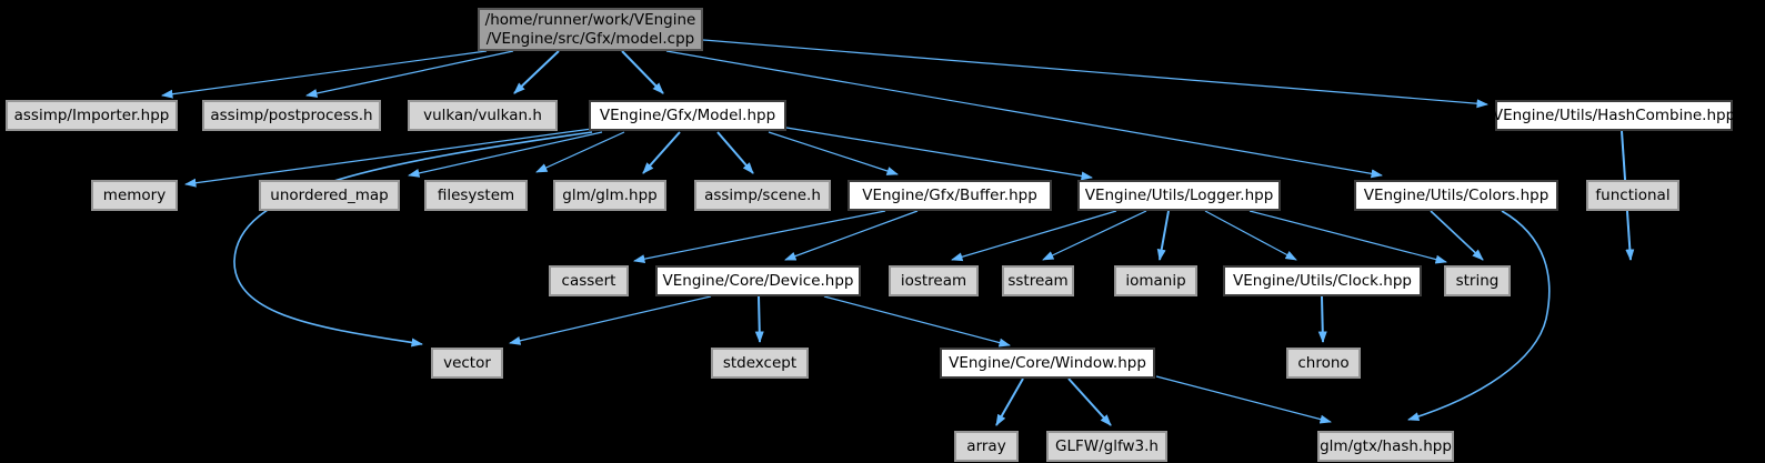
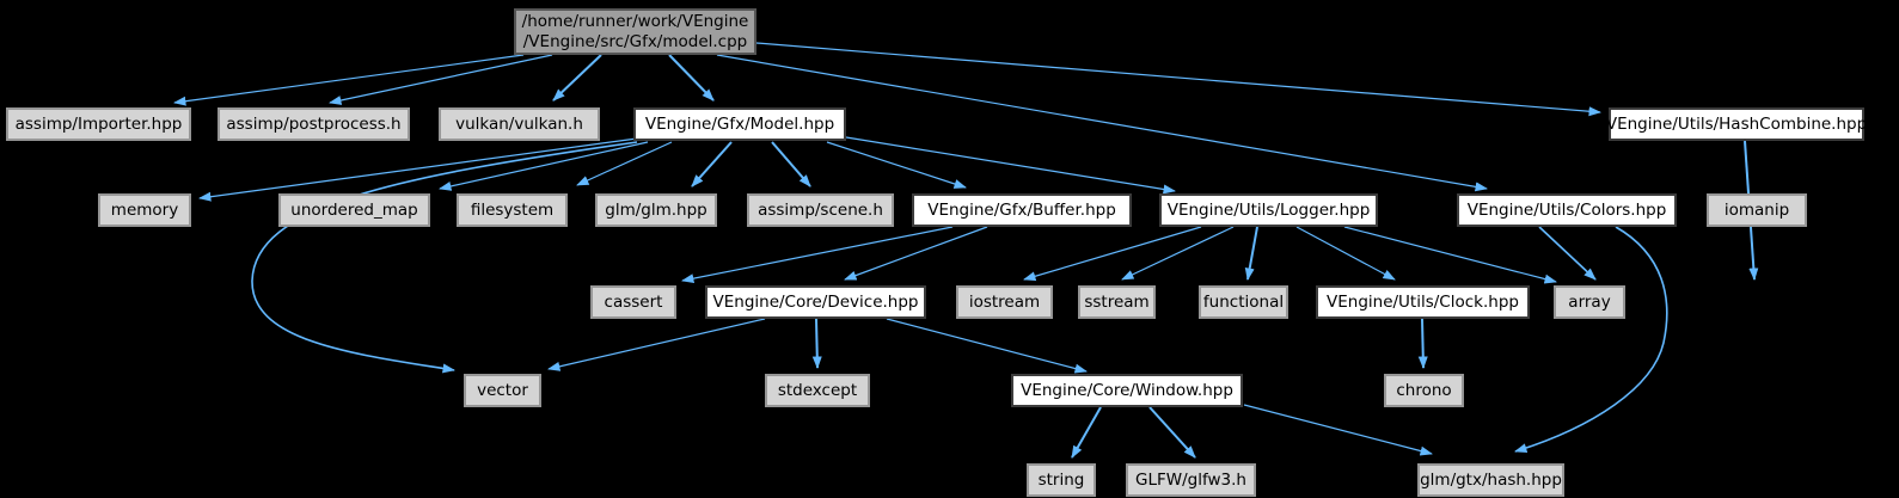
  /home/runner/work/VEngine
  /VEngine/src/Gfx/model.cpp
  assimp/Importer.hpp
  assimp/postprocess.h
  vulkan/vulkan.h
  VEngine/Gfx/Model.hpp
  VEngine/Utils/HashCombine.hpp
  memory
  unordered_map
  filesystem
  glm/glm.hpp
  assimp/scene.h
  VEngine/Gfx/Buffer.hpp
  VEngine/Utils/Logger.hpp
  VEngine/Utils/Colors.hpp
- functional
+ iomanip
  cassert
  VEngine/Core/Device.hpp
  iostream
  sstream
- iomanip
+ functional
  VEngine/Utils/Clock.hpp
- string
+ array
  vector
  stdexcept
  VEngine/Core/Window.hpp
  chrono
- array
+ string
  GLFW/glfw3.h
  glm/gtx/hash.hpp
